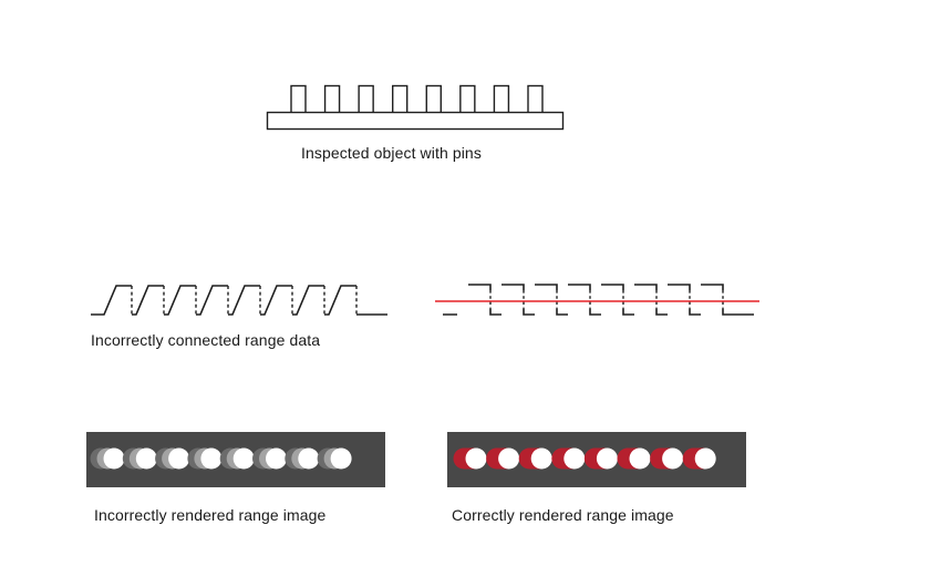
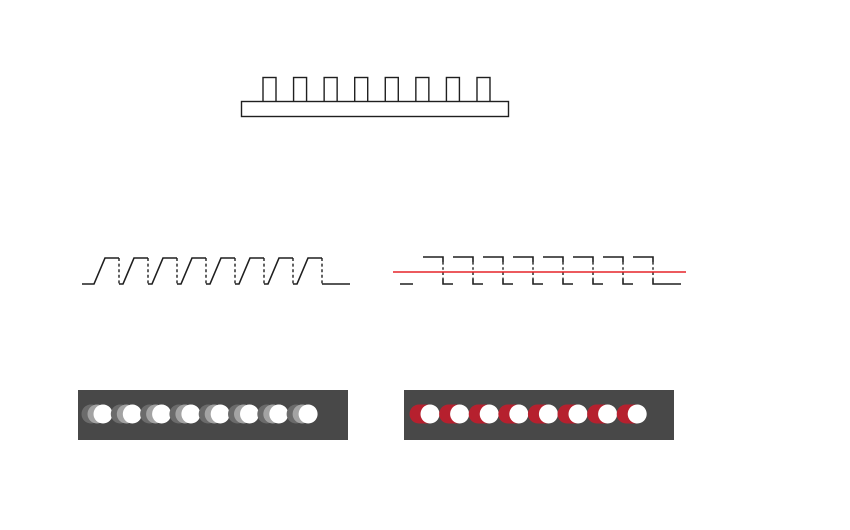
- Inspected object with pins
- Incorrectly connected range data
- Incorrectly rendered range image
- Correctly rendered range image
